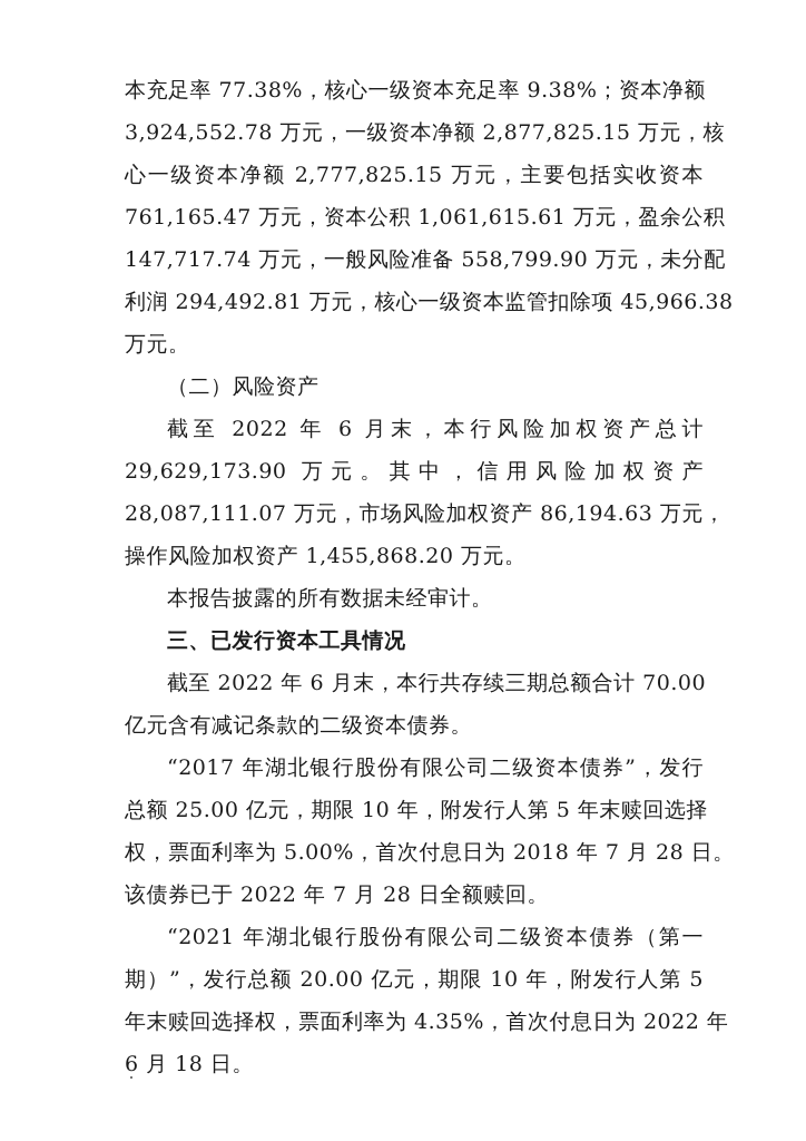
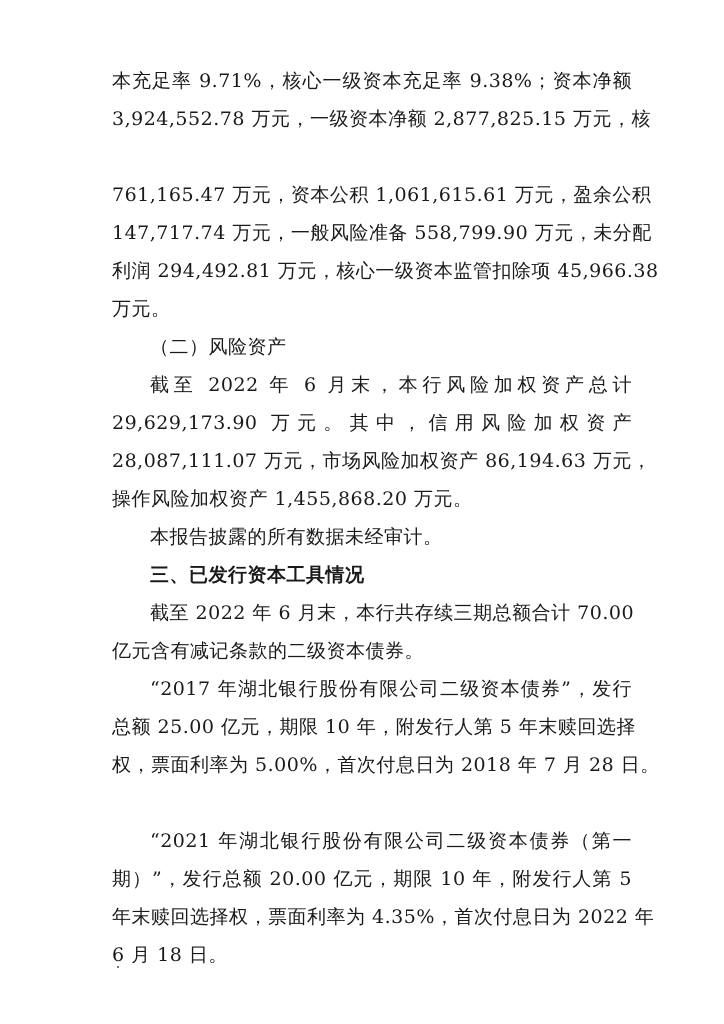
- 本充足率 77.38%，核心一级资本充足率 9.38%；资本净额
+ 本充足率 9.71%，核心一级资本充足率 9.38%；资本净额
  3,924,552.78 万元，一级资本净额 2,877,825.15 万元，核
- 心一级资本净额 2,777,825.15 万元，主要包括实收资本
  761,165.47 万元，资本公积 1,061,615.61 万元，盈余公积
  147,717.74 万元，一般风险准备 558,799.90 万元，未分配
  利润 294,492.81 万元，核心一级资本监管扣除项 45,966.38
  万元。
  （二）风险资产
  截至 2022 年 6 月末，本行风险加权资产总计
  29,629,173.90 万元。其中，信用风险加权资产
  28,087,111.07 万元，市场风险加权资产 86,194.63 万元，
  操作风险加权资产 1,455,868.20 万元。
  本报告披露的所有数据未经审计。
  三、已发行资本工具情况
  截至 2022 年 6 月末，本行共存续三期总额合计 70.00
  亿元含有减记条款的二级资本债券。
  “2017 年湖北银行股份有限公司二级资本债券”，发行
  总额 25.00 亿元，期限 10 年，附发行人第 5 年末赎回选择
  权，票面利率为 5.00%，首次付息日为 2018 年 7 月 28 日。
- 该债券已于 2022 年 7 月 28 日全额赎回。
  “2021 年湖北银行股份有限公司二级资本债券（第一
  期）”，发行总额 20.00 亿元，期限 10 年，附发行人第 5
  年末赎回选择权，票面利率为 4.35%，首次付息日为 2022 年
  6 月 18 日。
